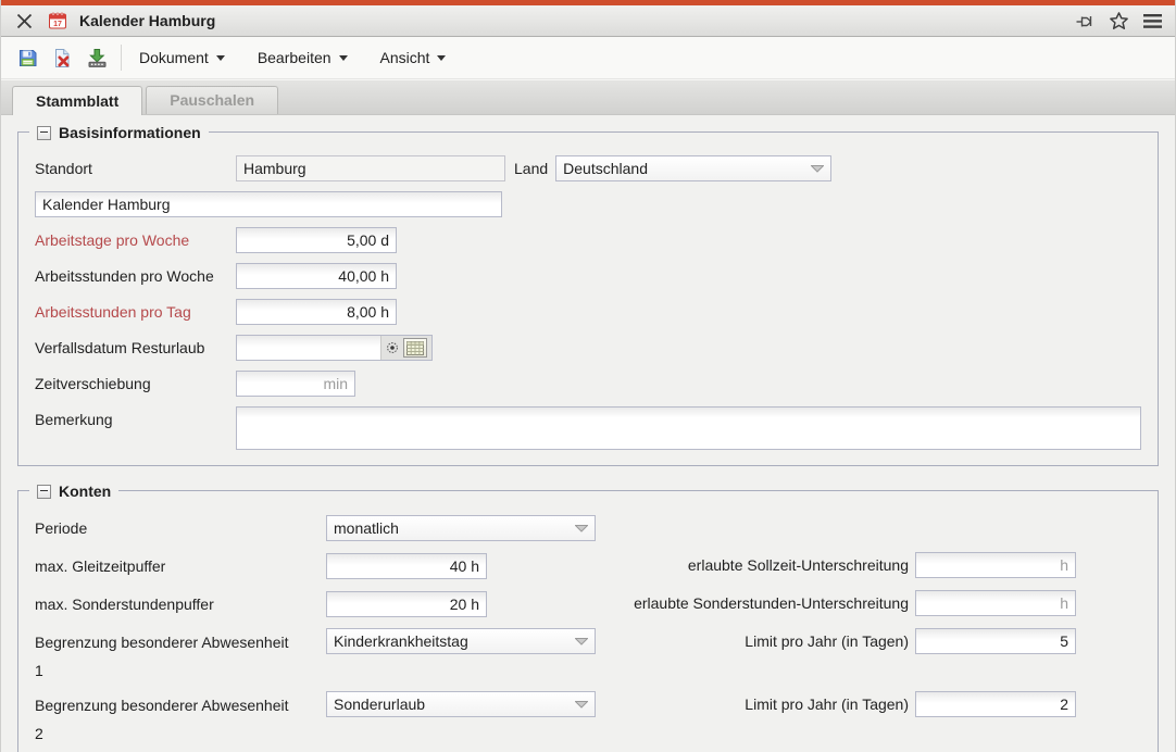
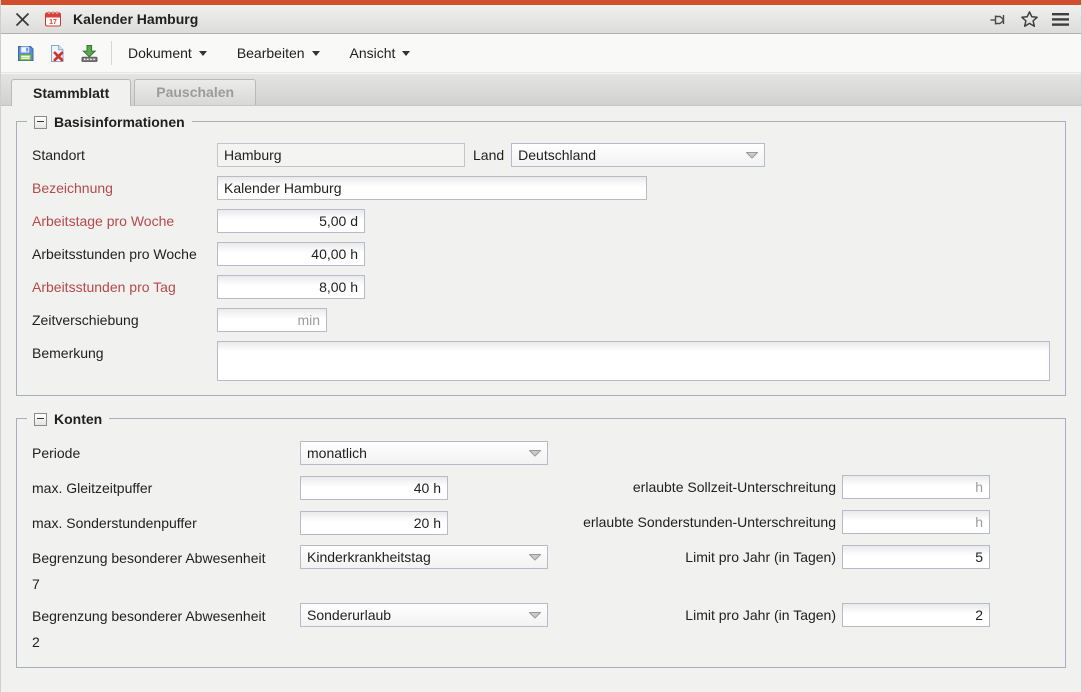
  Kalender Hamburg
  Dokument
  Bearbeiten
  Ansicht
  Stammblatt
  Pauschalen
  Basisinformationen
  Standort
  Hamburg
  Land
  Deutschland
+ Bezeichnung
  Kalender Hamburg
  Arbeitstage pro Woche
  5,00 d
  Arbeitsstunden pro Woche
  40,00 h
  Arbeitsstunden pro Tag
  8,00 h
- Verfallsdatum Resturlaub
  Zeitverschiebung
  min
  Bemerkung
  Konten
  Periode
  monatlich
  max. Gleitzeitpuffer
  40 h
  erlaubte Sollzeit-Unterschreitung
  h
  max. Sonderstundenpuffer
  20 h
  erlaubte Sonderstunden-Unterschreitung
  h
  Begrenzung besonderer Abwesenheit
- 1
+ 7
  Kinderkrankheitstag
  Limit pro Jahr (in Tagen)
  5
  Begrenzung besonderer Abwesenheit
  2
  Sonderurlaub
  Limit pro Jahr (in Tagen)
  2
